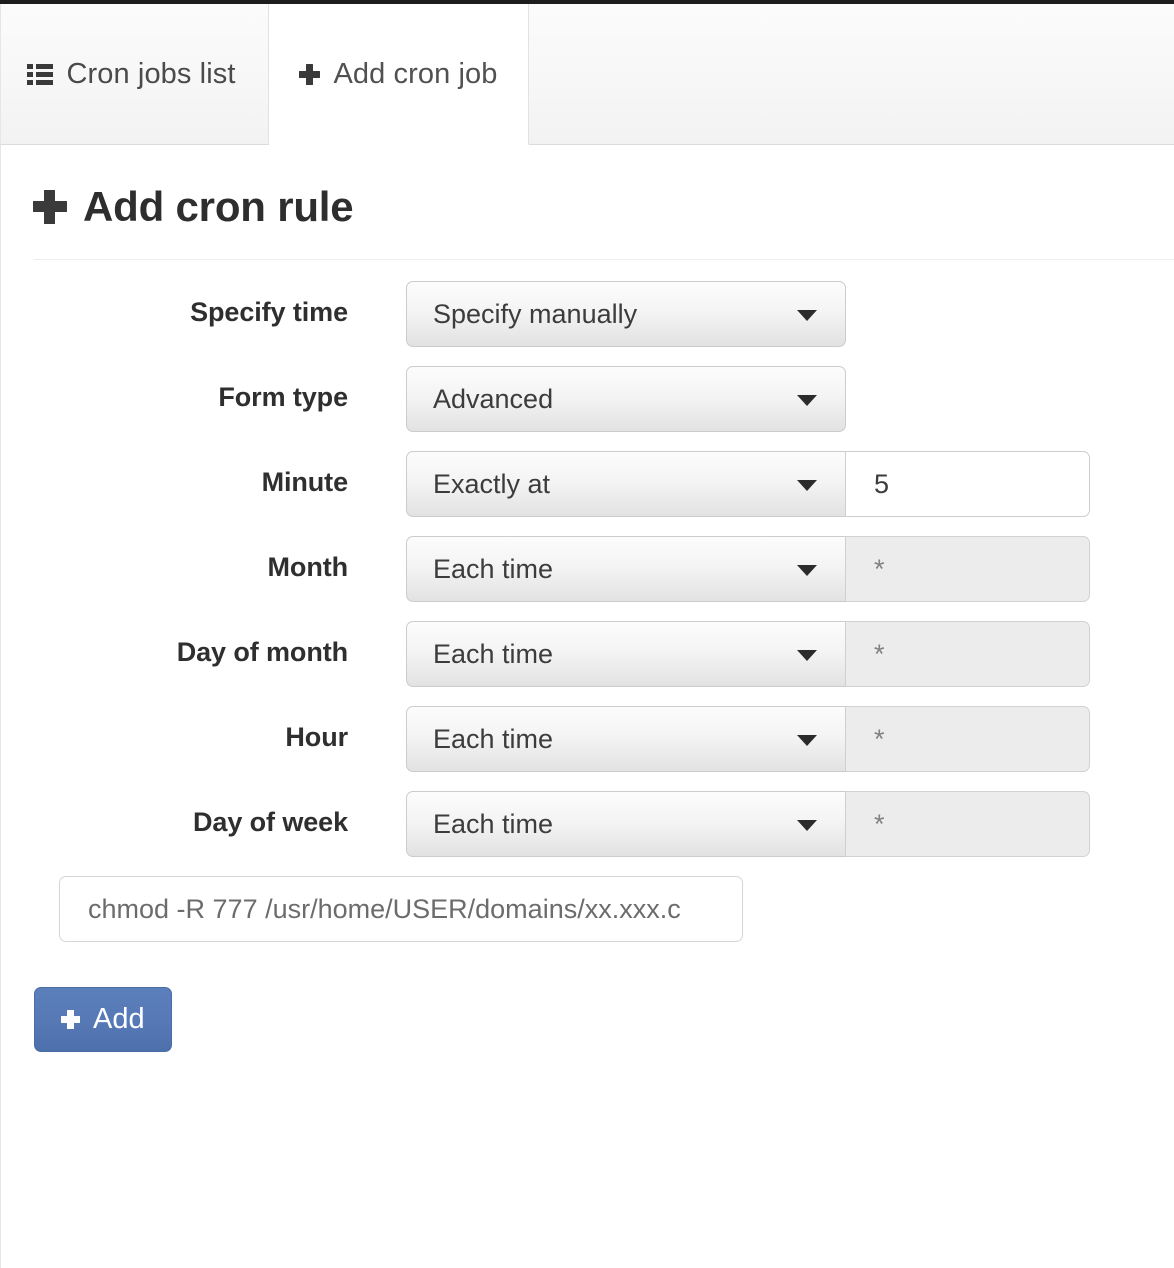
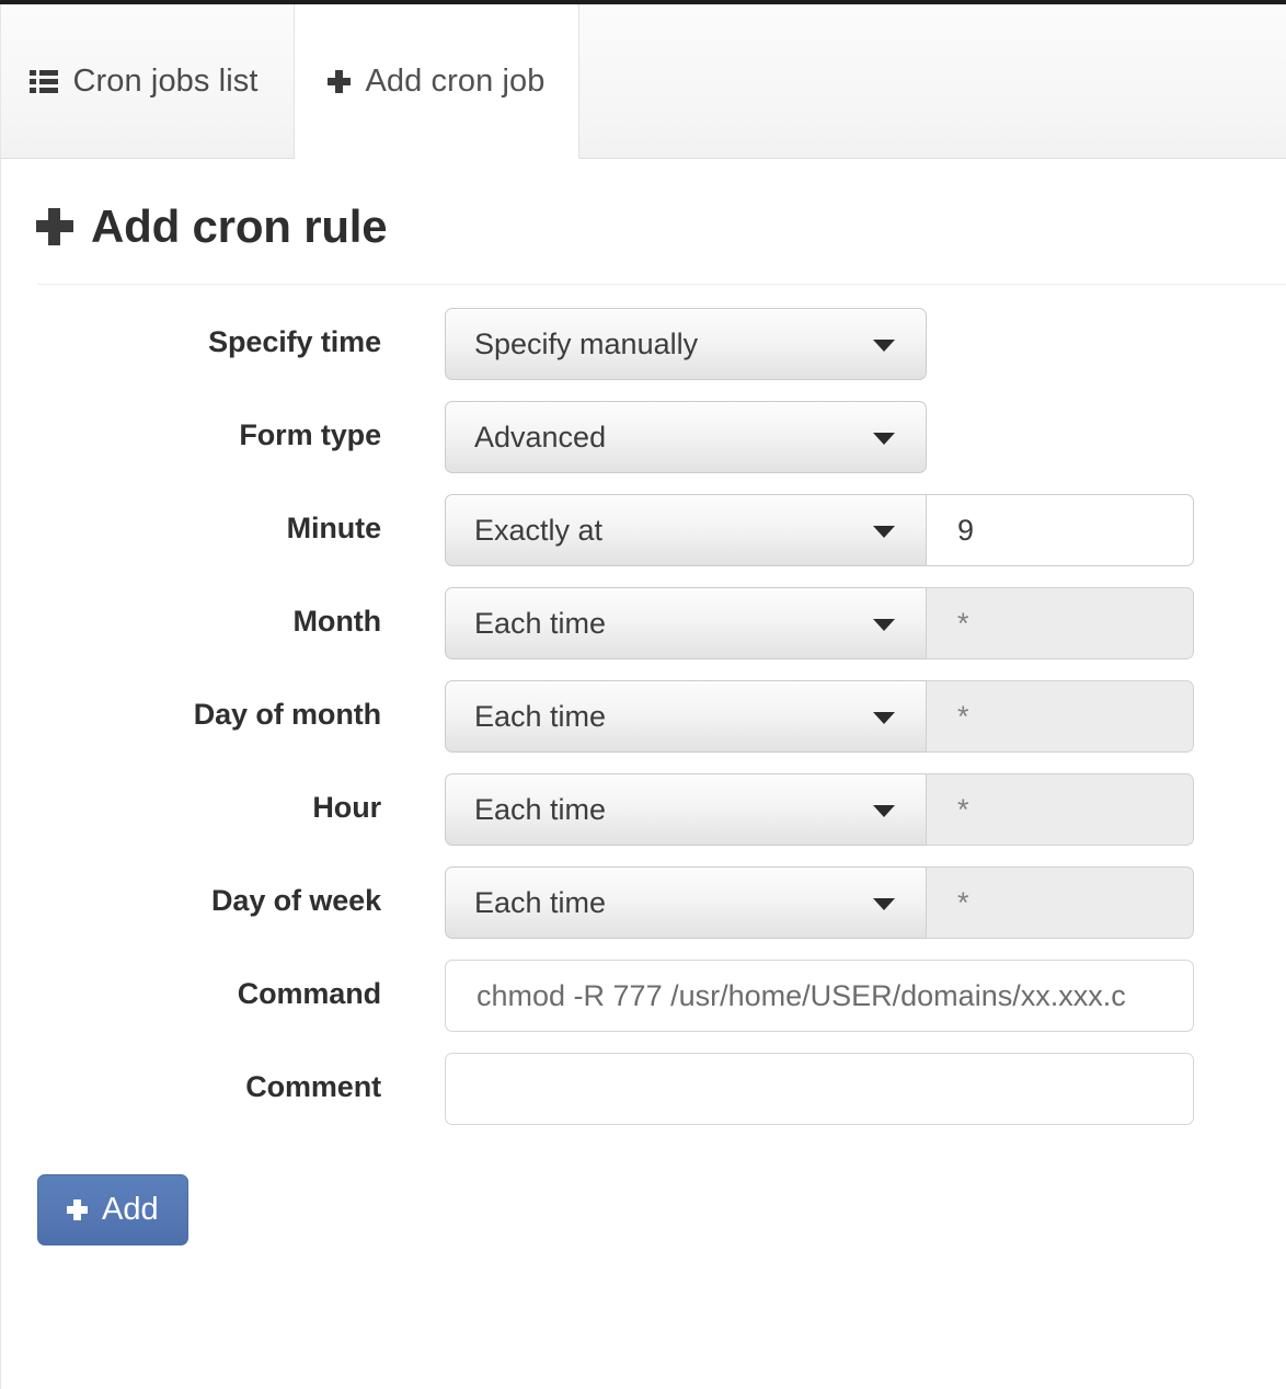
  Cron jobs list
  Add cron job
  Add cron rule
  Specify time
  Specify manually
  Form type
  Advanced
  Minute
  Exactly at
- 5
+ 9
  Month
  Each time
  *
  Day of month
  Each time
  *
  Hour
  Each time
  *
  Day of week
  Each time
  *
+ Command
  chmod -R 777 /usr/home/USER/domains/xx.xxx.c
+ Comment
  Add
